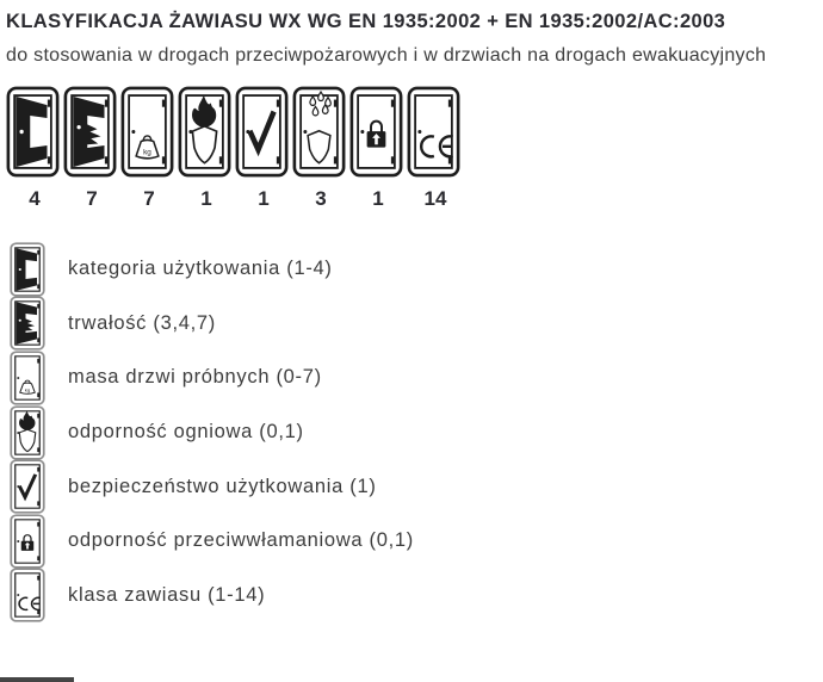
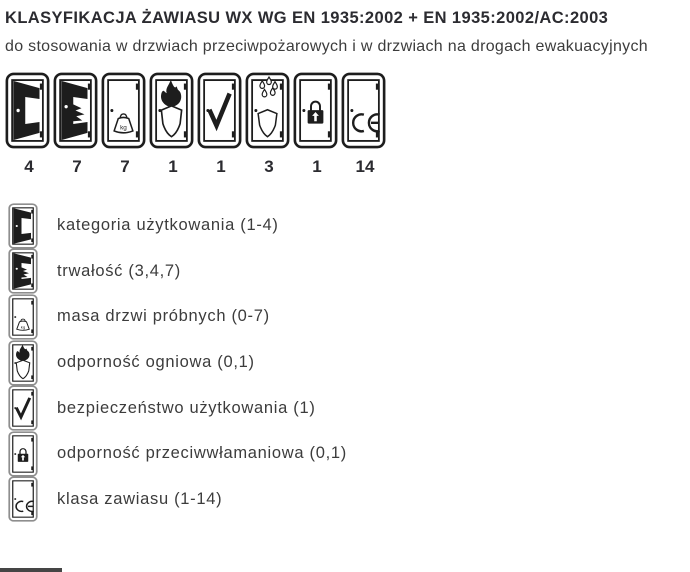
  KLASYFIKACJA ŻAWIASU WX WG EN 1935:2002 + EN 1935:2002/AC:2003
- do stosowania w drogach przeciwpożarowych i w drzwiach na drogach ewakuacyjnych
+ do stosowania w drzwiach przeciwpożarowych i w drzwiach na drogach ewakuacyjnych
  4
  7
  7
  1
  1
  3
  1
  14
  kategoria użytkowania (1-4)
  trwałość (3,4,7)
  masa drzwi próbnych (0-7)
  odporność ogniowa (0,1)
  bezpieczeństwo użytkowania (1)
  odporność przeciwwłamaniowa (0,1)
  klasa zawiasu (1-14)
